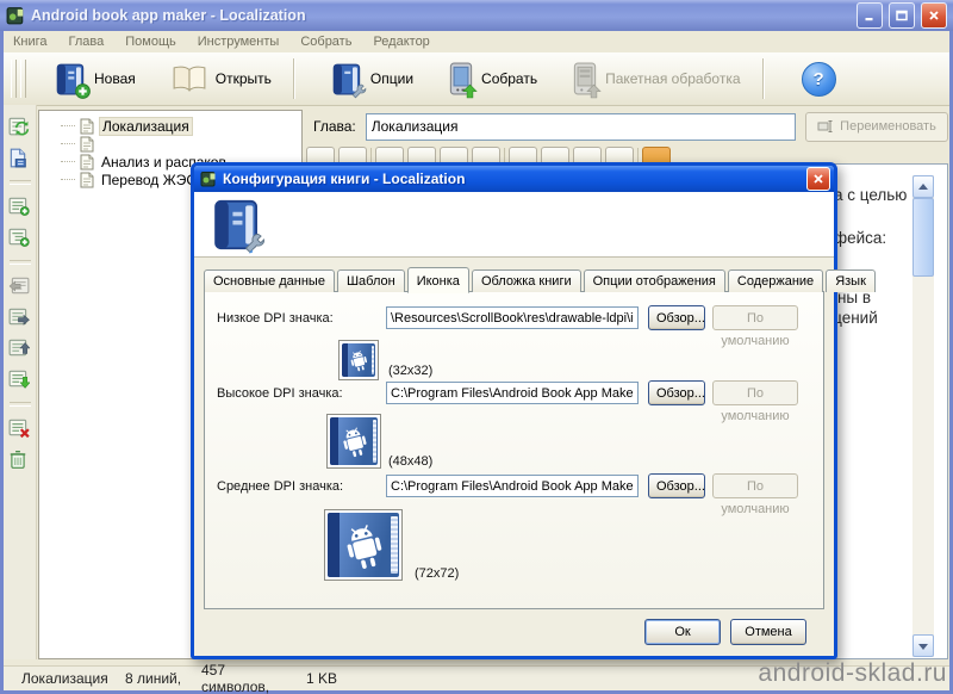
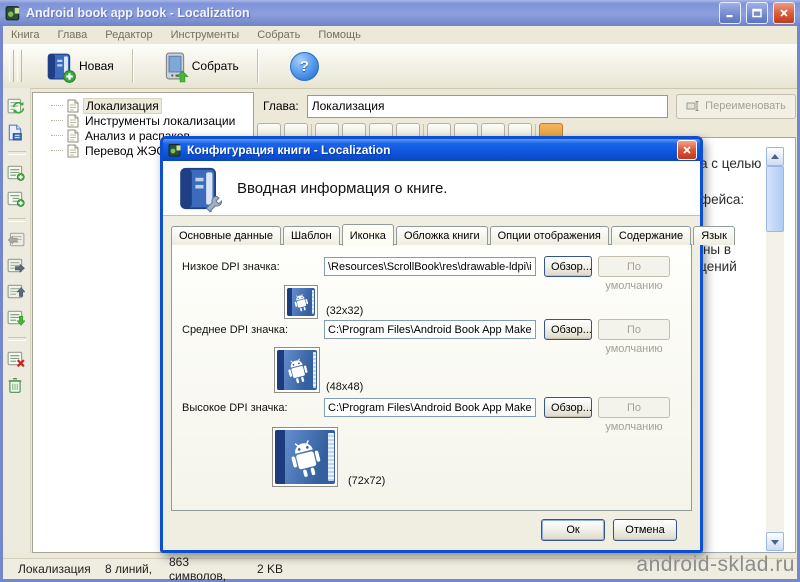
- Android book app maker - Localization
+ Android book app book - Localization
  Книга
  Глава
- Помощь
+ Редактор
  Инструменты
  Собрать
- Редактор
+ Помощь
  Новая
- Открыть
- Опции
  Собрать
- Пакетная обработка
  ?
  Локализация
+ Инструменты локализации
  Анализ и расп
  Перевод ЖЭ
  Глава:
  Локализация
  Переименовать
  а с целью
  фейса:
  Локализация
  8 линий,
- 457 символов,
+ 863 символов,
- 1 KB
+ 2 KB
  android-sklad.ru
  Конфигурация книги - Localization
+ Вводная информация о книге.
  Основные данные
  Шаблон
  Иконка
  Обложка книги
  Опции отображения
  Содержание
  Язык
  Низкое DPI значка:
  \Resources\ScrollBook\res\drawable-ldpi\i
  Обзор...
  По умолчанию
  (32x32)
- Высокое DPI значка:
+ Среднее DPI значка:
  C:\Program Files\Android Book App Make
  Обзор...
  По умолчанию
  (48x48)
- Среднее DPI значка:
+ Высокое DPI значка:
  C:\Program Files\Android Book App Make
  Обзор...
  По умолчанию
  (72x72)
  Ок
  Отмена
